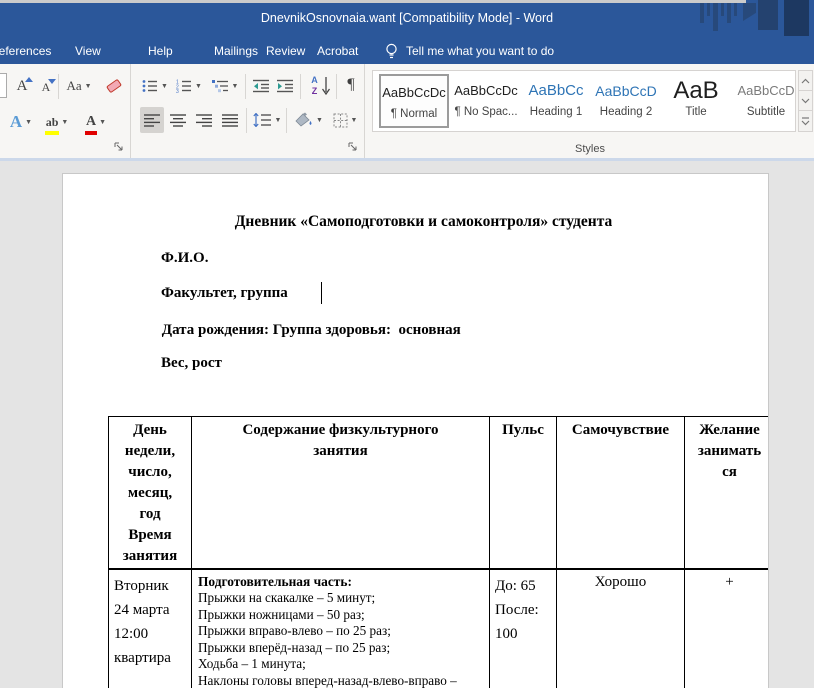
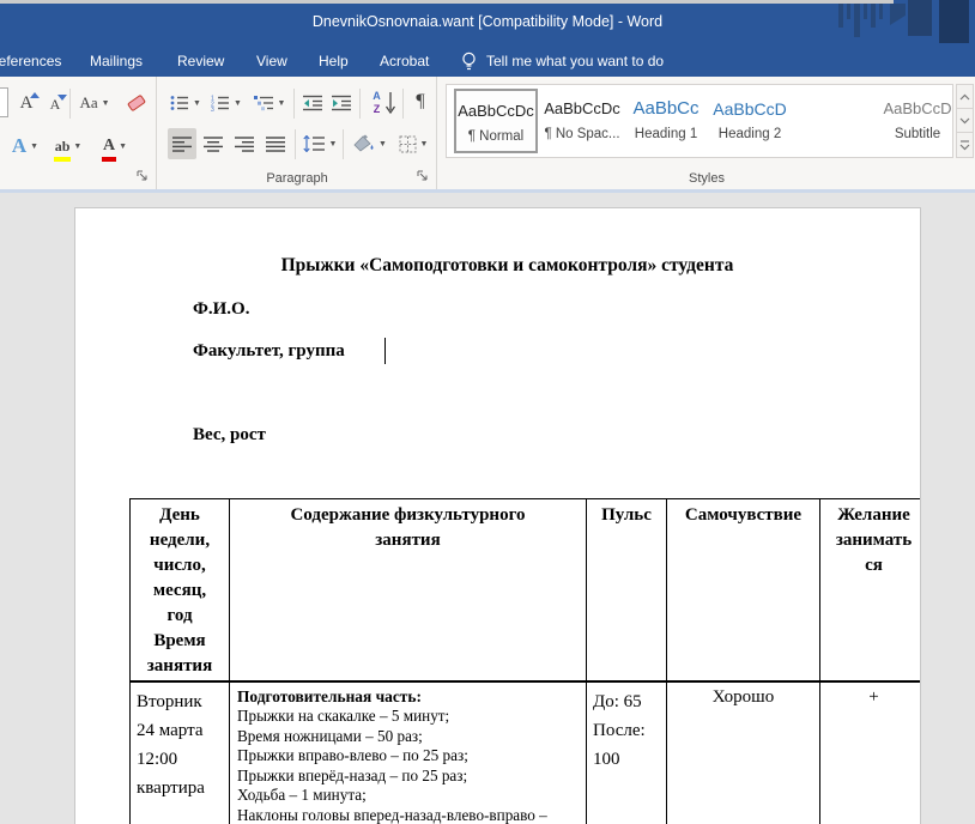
  DnevnikOsnovnaia.want [Compatibility Mode] - Word
  eferences
- View
+ Mailings
- Help
+ Review
- Mailings
+ View
- Review
+ Help
  Acrobat
  Tell me what you want to do
  A
  A
  Aa
  A
  ab
  A
  A
  Z
  ¶
+ Paragraph
  AaBbCcDc
  ¶ Normal
  AaBbCcDc
  ¶ No Spac...
  AaBbCc
  Heading 1
  AaBbCcD
  Heading 2
- AaB
- Title
  AaBbCcD
  Subtitle
  Styles
- Дневник «Самоподготовки и самоконтроля» студента
+ Прыжки «Самоподготовки и самоконтроля» студента
  Ф.И.О.
  Факультет, группа
- Дата рождения: Группа здоровья: основная
  Вес, рост
  День недели, число, месяц, год Время занятия	Содержание физкультурного занятия	Пульс	Самочувствие	Желание занимать ся
- Вторник 24 марта 12:00 квартира	Подготовительная часть: Прыжки на скакалке – 5 минут; Прыжки ножницами – 50 раз; Прыжки вправо-влево – по 25 раз; Прыжки вперёд-назад – по 25 раз; Ходьба – 1 минута; Наклоны головы вперед-назад-влево-вправо –	До: 65 После: 100	Хорошо	+
+ Вторник 24 марта 12:00 квартира	Подготовительная часть: Прыжки на скакалке – 5 минут; Время ножницами – 50 раз; Прыжки вправо-влево – по 25 раз; Прыжки вперёд-назад – по 25 раз; Ходьба – 1 минута; Наклоны головы вперед-назад-влево-вправо –	До: 65 После: 100	Хорошо	+
